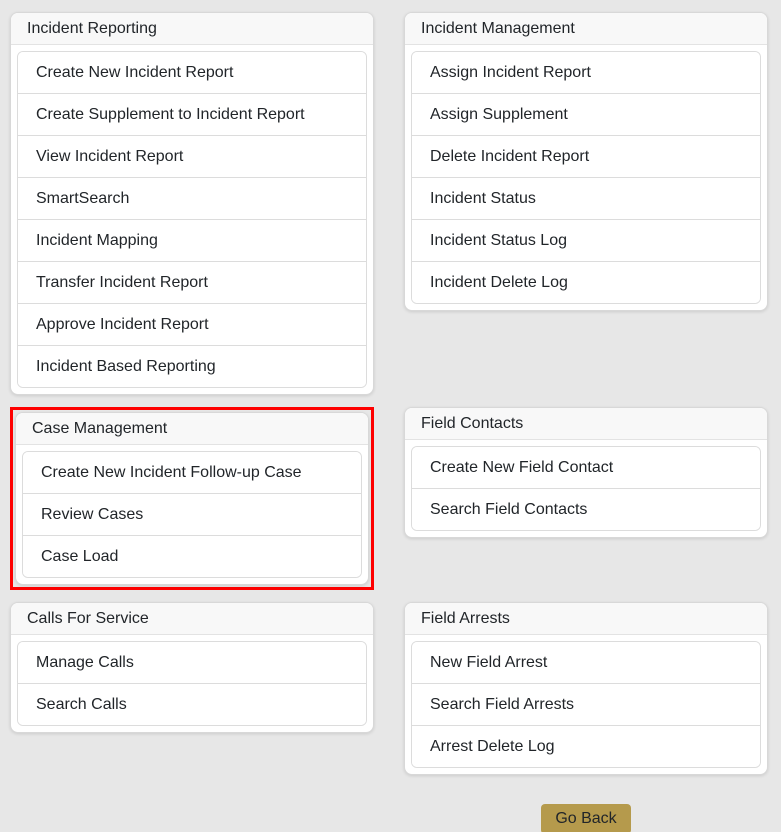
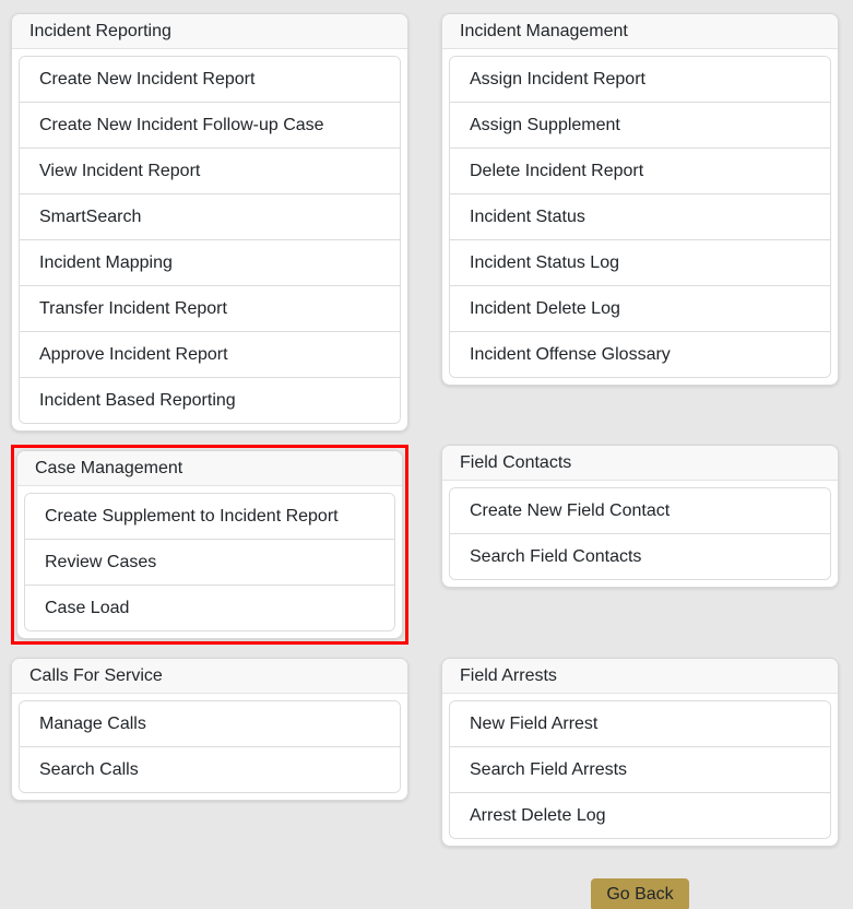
  Incident Reporting
  Create New Incident Report
- Create Supplement to Incident Report
+ Create New Incident Follow-up Case
  View Incident Report
  SmartSearch
  Incident Mapping
  Transfer Incident Report
  Approve Incident Report
  Incident Based Reporting
  Incident Management
  Assign Incident Report
  Assign Supplement
  Delete Incident Report
  Incident Status
  Incident Status Log
  Incident Delete Log
+ Incident Offense Glossary
  Case Management
- Create New Incident Follow-up Case
+ Create Supplement to Incident Report
  Review Cases
  Case Load
  Field Contacts
  Create New Field Contact
  Search Field Contacts
  Calls For Service
  Manage Calls
  Search Calls
  Field Arrests
  New Field Arrest
  Search Field Arrests
  Arrest Delete Log
  Go Back
